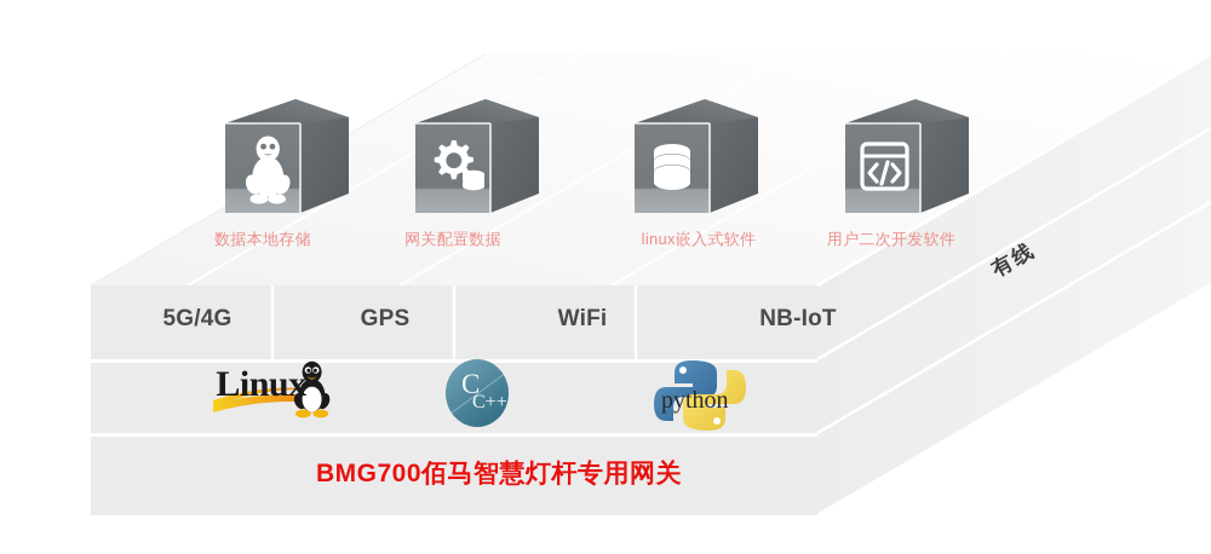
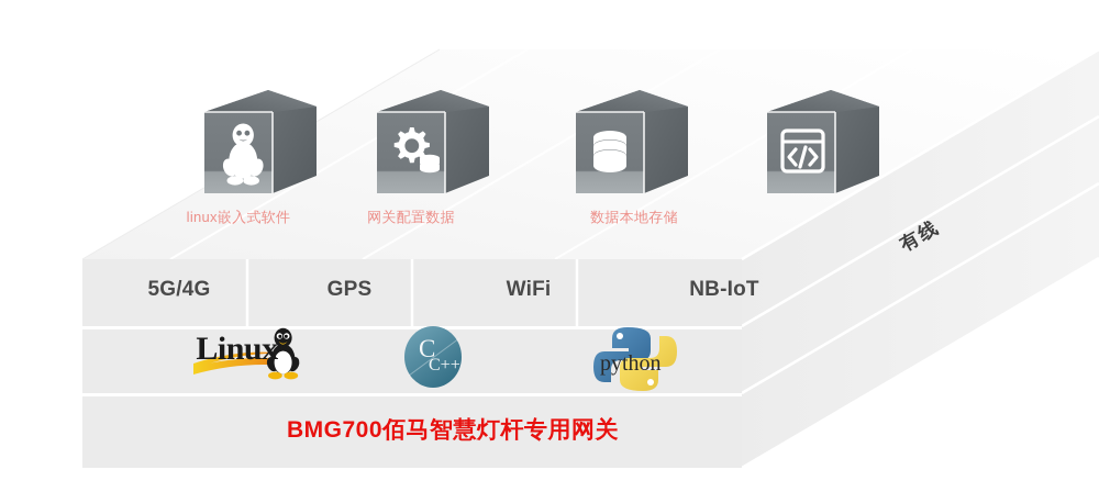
- 数据本地存储
+ linux嵌入式软件
  网关配置数据
- linux嵌入式软件
+ 数据本地存储
- 用户二次开发软件
  5G/4G
  GPS
  WiFi
  NB-IoT
  Linux™
  C
  C++
  python
  BMG700佰马智慧灯杆专用网关
